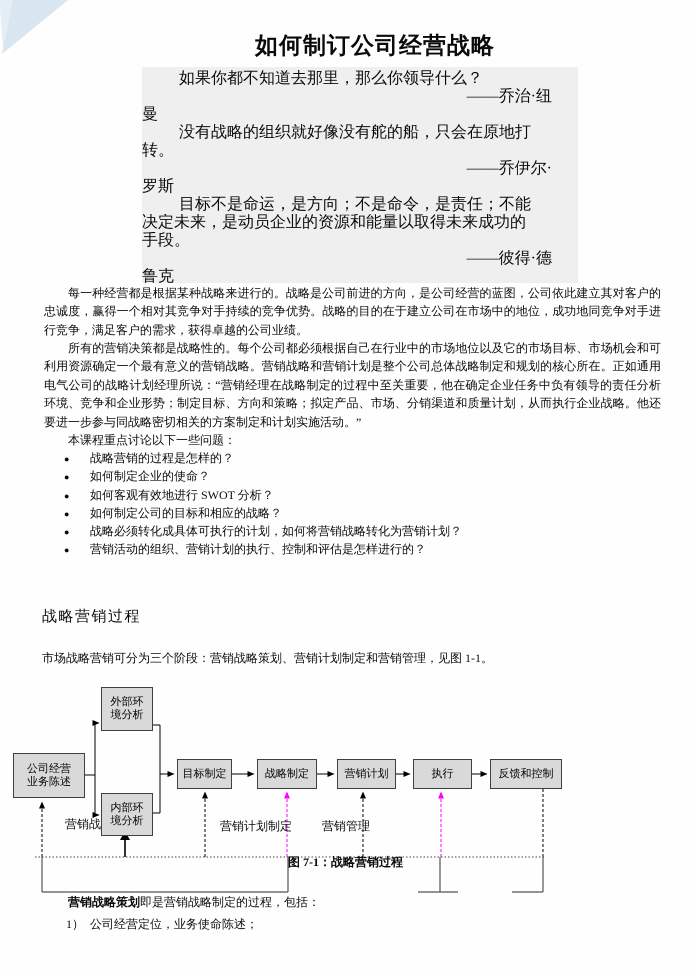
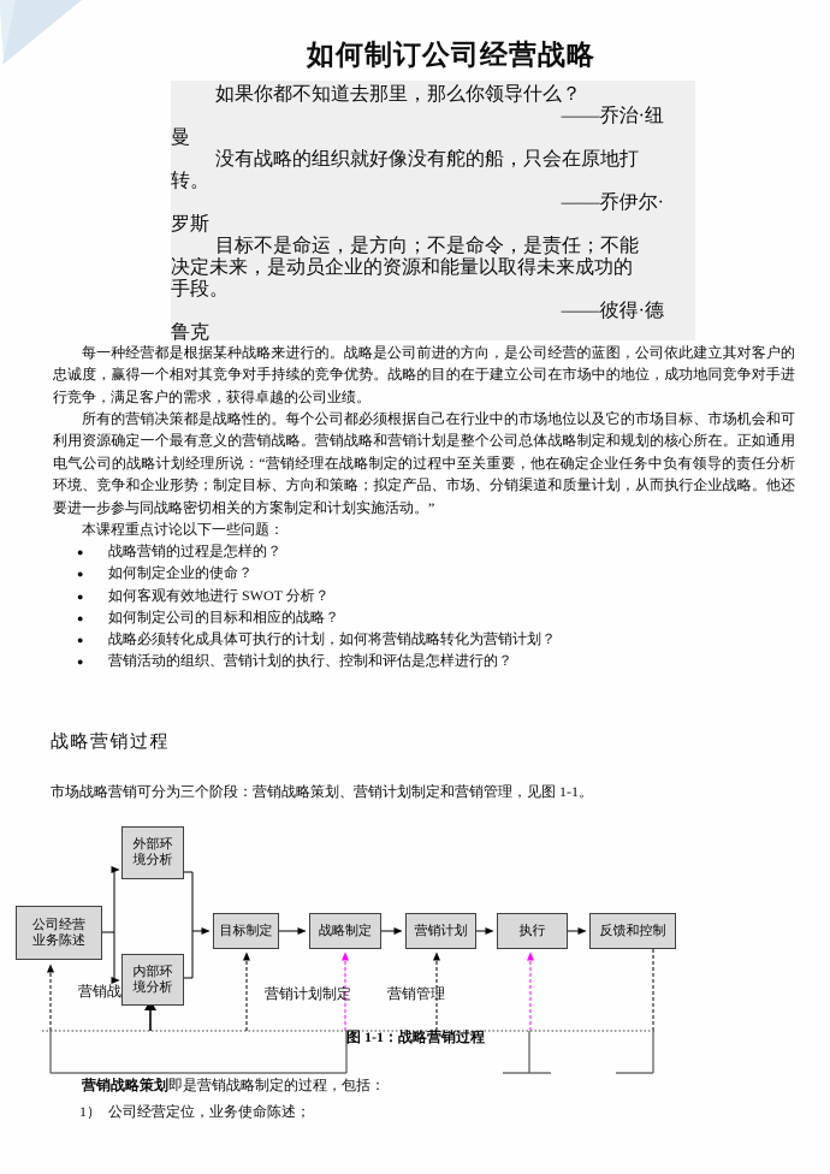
  如何制订公司经营战略
  如果你都不知道去那里，那么你领导什么？
  ——乔治·纽
  曼
  没有战略的组织就好像没有舵的船，只会在原地打
  转。
  ——乔伊尔·
  罗斯
  目标不是命运，是方向；不是命令，是责任；不能
  决定未来，是动员企业的资源和能量以取得未来成功的
  手段。
  ——彼得·德
  鲁克
  每一种经营都是根据某种战略来进行的。战略是公司前进的方向，是公司经营的蓝图，公司依此建立其对客户的忠诚度，赢得一个相对其竞争对手持续的竞争优势。战略的目的在于建立公司在市场中的地位，成功地同竞争对手进行竞争，满足客户的需求，获得卓越的公司业绩。
  所有的营销决策都是战略性的。每个公司都必须根据自己在行业中的市场地位以及它的市场目标、市场机会和可利用资源确定一个最有意义的营销战略。营销战略和营销计划是整个公司总体战略制定和规划的核心所在。正如通用电气公司的战略计划经理所说：“营销经理在战略制定的过程中至关重要，他在确定企业任务中负有领导的责任分析环境、竞争和企业形势；制定目标、方向和策略；拟定产品、市场、分销渠道和质量计划，从而执行企业战略。他还要进一步参与同战略密切相关的方案制定和计划实施活动。”
  本课程重点讨论以下一些问题：
  ●
  战略营销的过程是怎样的？
  ●
  如何制定企业的使命？
  ●
  如何客观有效地进行 SWOT 分析？
  ●
  如何制定公司的目标和相应的战略？
  ●
  战略必须转化成具体可执行的计划，如何将营销战略转化为营销计划？
  ●
  营销活动的组织、营销计划的执行、控制和评估是怎样进行的？
  战略营销过程
  市场战略营销可分为三个阶段：营销战略策划、营销计划制定和营销管理，见图 1-1。
  营销战
  营销计划制定
  营销管理
  外部环
  境分析
  公司经营
  业务陈述
  内部环
  境分析
  目标制定
  战略制定
  营销计划
  执行
  反馈和控制
- 图 7-1：战略营销过程
+ 图 1-1：战略营销过程
  营销战略策划即是营销战略制定的过程，包括：
  1） 公司经营定位，业务使命陈述；
